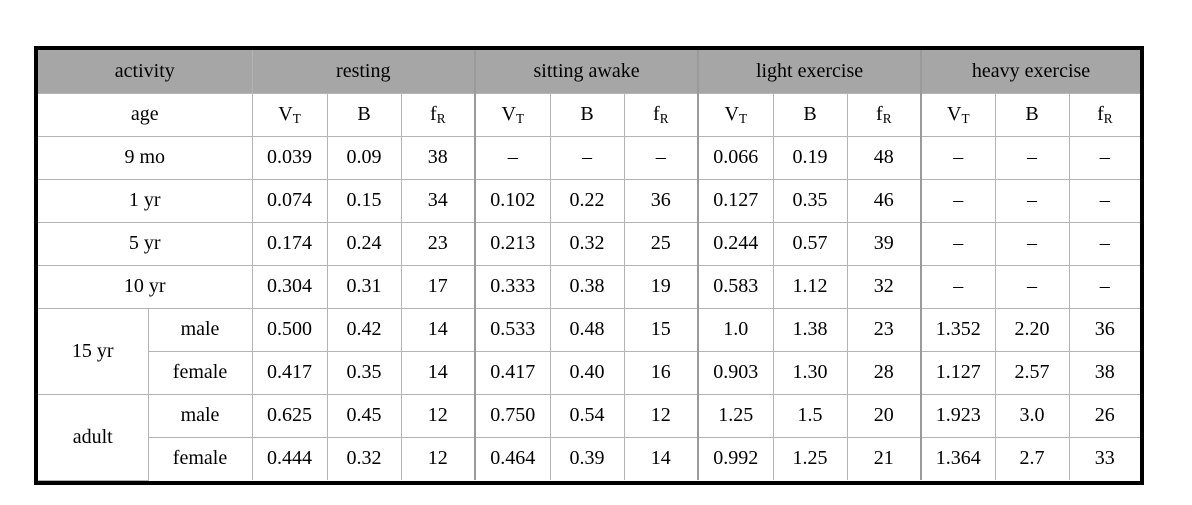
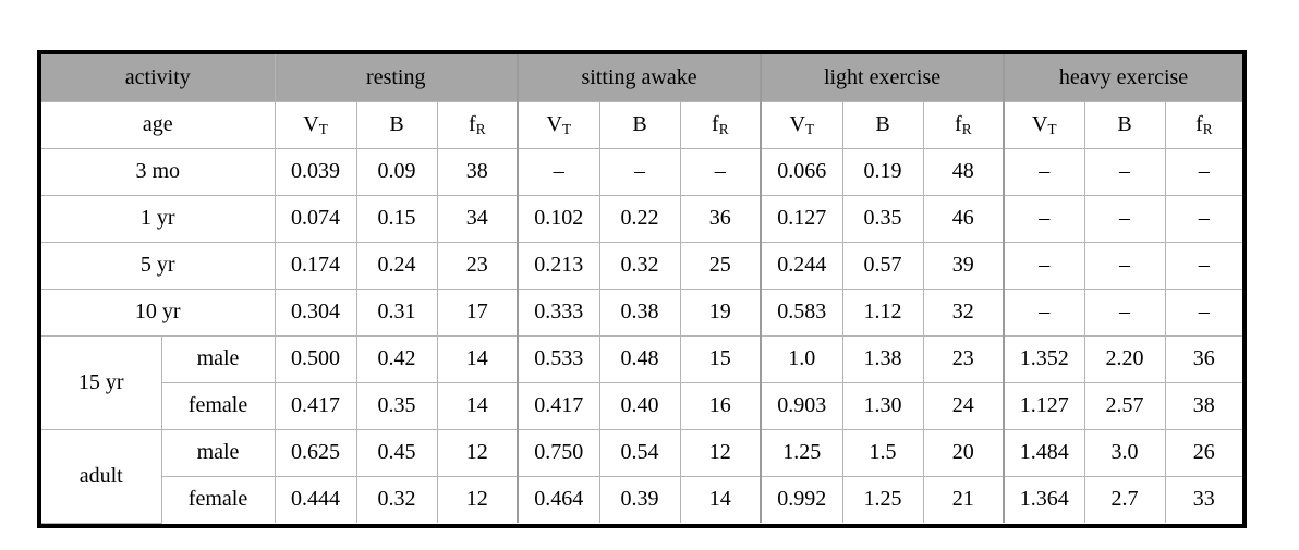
  activity	resting	sitting awake	light exercise	heavy exercise
  age	VT	B	fR	VT	B	fR	VT	B	fR	VT	B	fR
- 9 mo	0.039	0.09	38	–	–	–	0.066	0.19	48	–	–	–
+ 3 mo	0.039	0.09	38	–	–	–	0.066	0.19	48	–	–	–
  1 yr	0.074	0.15	34	0.102	0.22	36	0.127	0.35	46	–	–	–
  5 yr	0.174	0.24	23	0.213	0.32	25	0.244	0.57	39	–	–	–
  10 yr	0.304	0.31	17	0.333	0.38	19	0.583	1.12	32	–	–	–
  15 yr	male	0.500	0.42	14	0.533	0.48	15	1.0	1.38	23	1.352	2.20	36
- female	0.417	0.35	14	0.417	0.40	16	0.903	1.30	28	1.127	2.57	38
+ female	0.417	0.35	14	0.417	0.40	16	0.903	1.30	24	1.127	2.57	38
- adult	male	0.625	0.45	12	0.750	0.54	12	1.25	1.5	20	1.923	3.0	26
+ adult	male	0.625	0.45	12	0.750	0.54	12	1.25	1.5	20	1.484	3.0	26
  female	0.444	0.32	12	0.464	0.39	14	0.992	1.25	21	1.364	2.7	33
